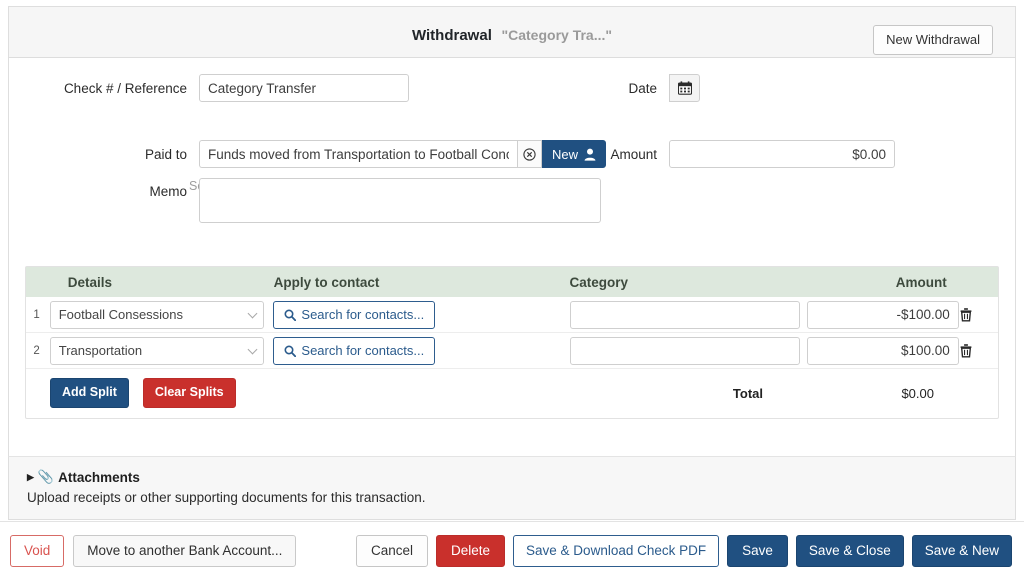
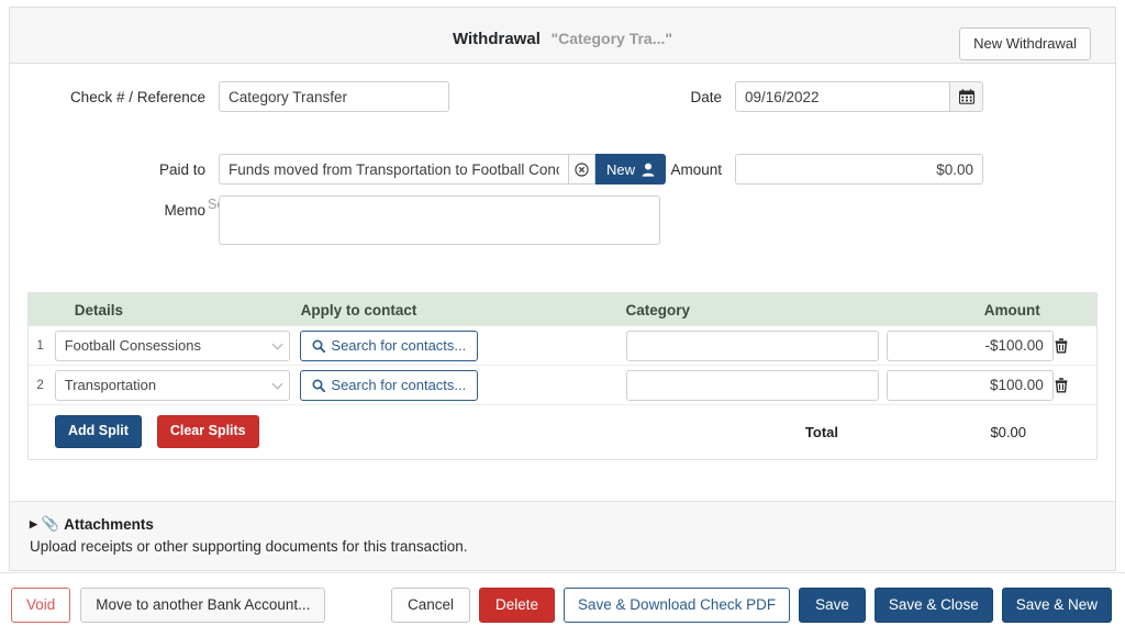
  Withdrawal "Category Tra..."
  New Withdrawal
  Check # / Reference
  Category Transfer
  Date
+ 09/16/2022
  Paid to
  Funds moved from Transportation to Football Con
  New
  Amount
  $0.00
  Memo
  Details
  Apply to contact
  Category
  Amount
  1
  Football Consessions
  Search for contacts...
  -$100.00
  2
  Transportation
  Search for contacts...
  $100.00
  Add Split
  Clear Splits
  Total
  $0.00
  ▶
  📎
  Attachments
  Upload receipts or other supporting documents for this transaction.
  Void
  Move to another Bank Account...
  Cancel
  Delete
  Save & Download Check PDF
  Save
  Save & Close
  Save & New
